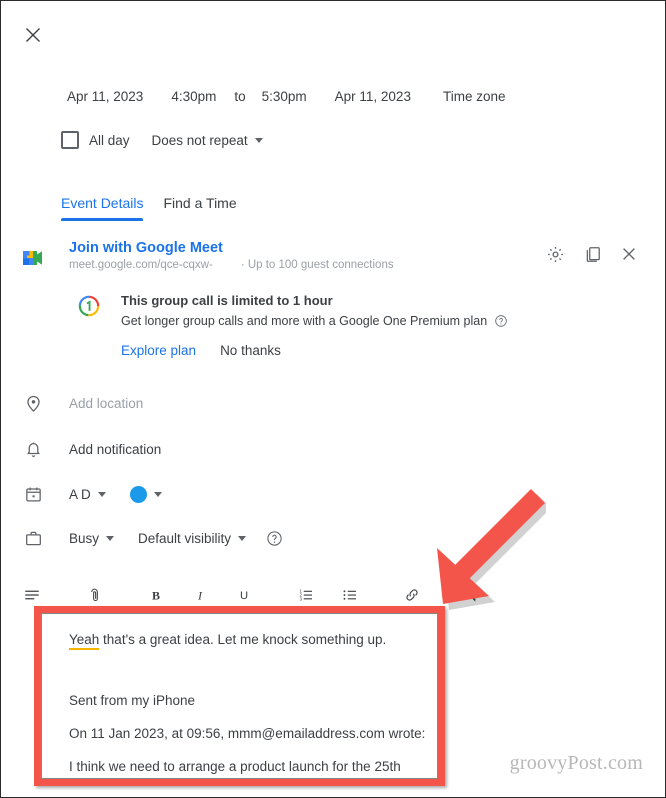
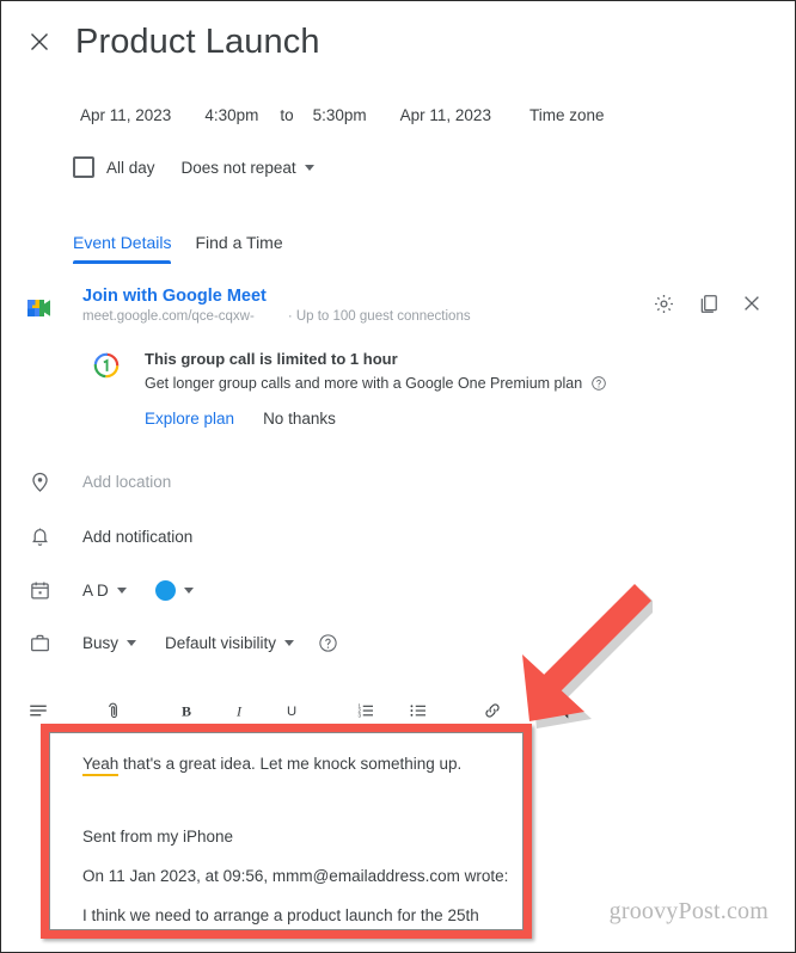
+ Product Launch
  Apr 11, 2023
  4:30pm
  to
  5:30pm
  Apr 11, 2023
  Time zone
  All day
  Does not repeat
  Event Details
  Find a Time
  Join with Google Meet
  meet.google.com/qce-cqxw-
  · Up to 100 guest connections
  This group call is limited to 1 hour
  Get longer group calls and more with a Google One Premium plan
  Explore plan
  No thanks
  Add location
  Add notification
  A D
  Busy
  Default visibility
  B
  I
  U
  Yeah that's a great idea. Let me knock something up.
  Sent from my iPhone
  On 11 Jan 2023, at 09:56, mmm@emailaddress.com wrote:
  I think we need to arrange a product launch for the 25th
  groovyPost.com
